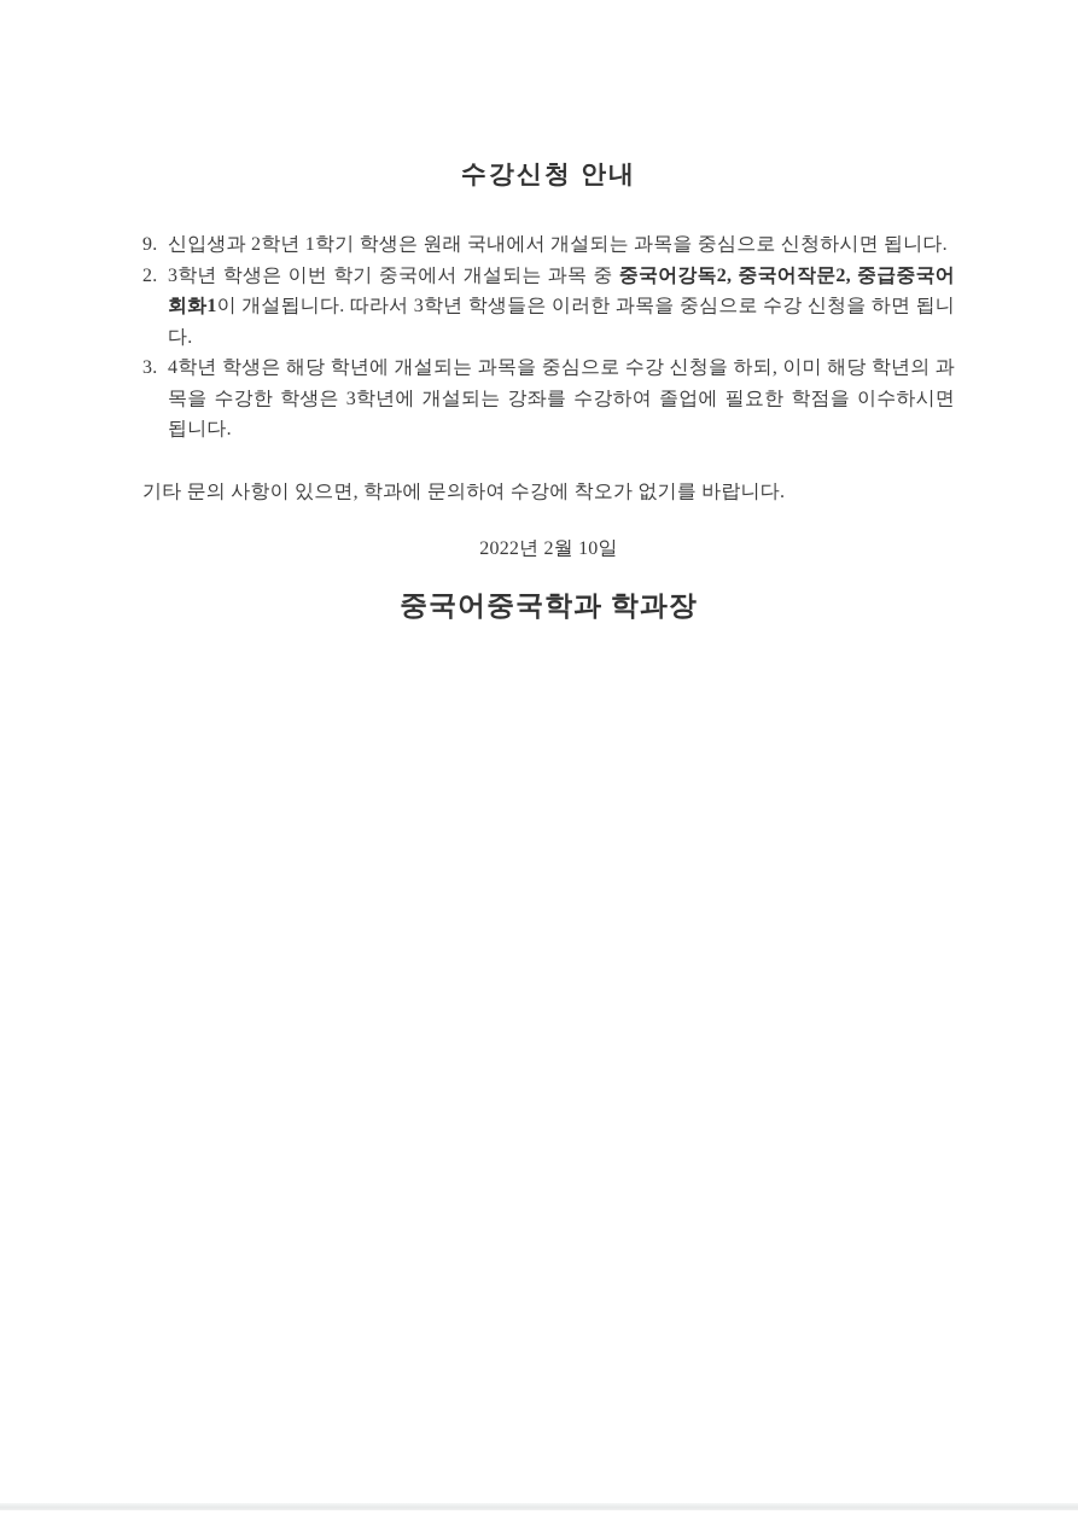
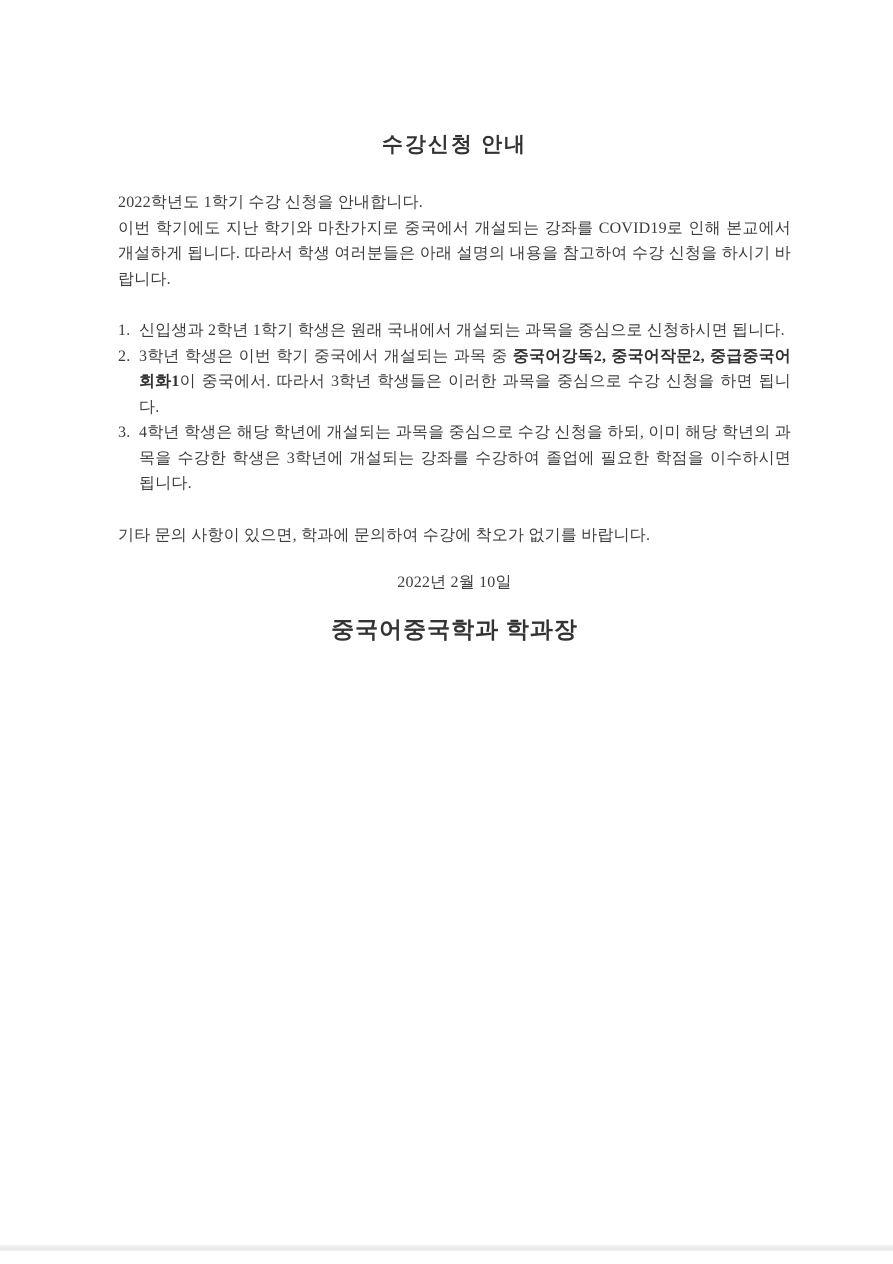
  수강신청 안내
+ 2022학년도 1학기 수강 신청을 안내합니다.
+ 이번 학기에도 지난 학기와 마찬가지로 중국에서 개설되는 강좌를 COVID19로 인해 본교에서 개설하게 됩니다. 따라서 학생 여러분들은 아래 설명의 내용을 참고하여 수강 신청을 하시기 바랍니다.
- 9.
+ 1.
  신입생과 2학년 1학기 학생은 원래 국내에서 개설되는 과목을 중심으로 신청하시면 됩니다.
  2.
- 3학년 학생은 이번 학기 중국에서 개설되는 과목 중 중국어강독2, 중국어작문2, 중급중국어회화1이 개설됩니다. 따라서 3학년 학생들은 이러한 과목을 중심으로 수강 신청을 하면 됩니다.
+ 3학년 학생은 이번 학기 중국에서 개설되는 과목 중 중국어강독2, 중국어작문2, 중급중국어회화1이 중국에서. 따라서 3학년 학생들은 이러한 과목을 중심으로 수강 신청을 하면 됩니다.
  3.
  4학년 학생은 해당 학년에 개설되는 과목을 중심으로 수강 신청을 하되, 이미 해당 학년의 과목을 수강한 학생은 3학년에 개설되는 강좌를 수강하여 졸업에 필요한 학점을 이수하시면 됩니다.
  기타 문의 사항이 있으면, 학과에 문의하여 수강에 착오가 없기를 바랍니다.
  2022년 2월 10일
  중국어중국학과 학과장
